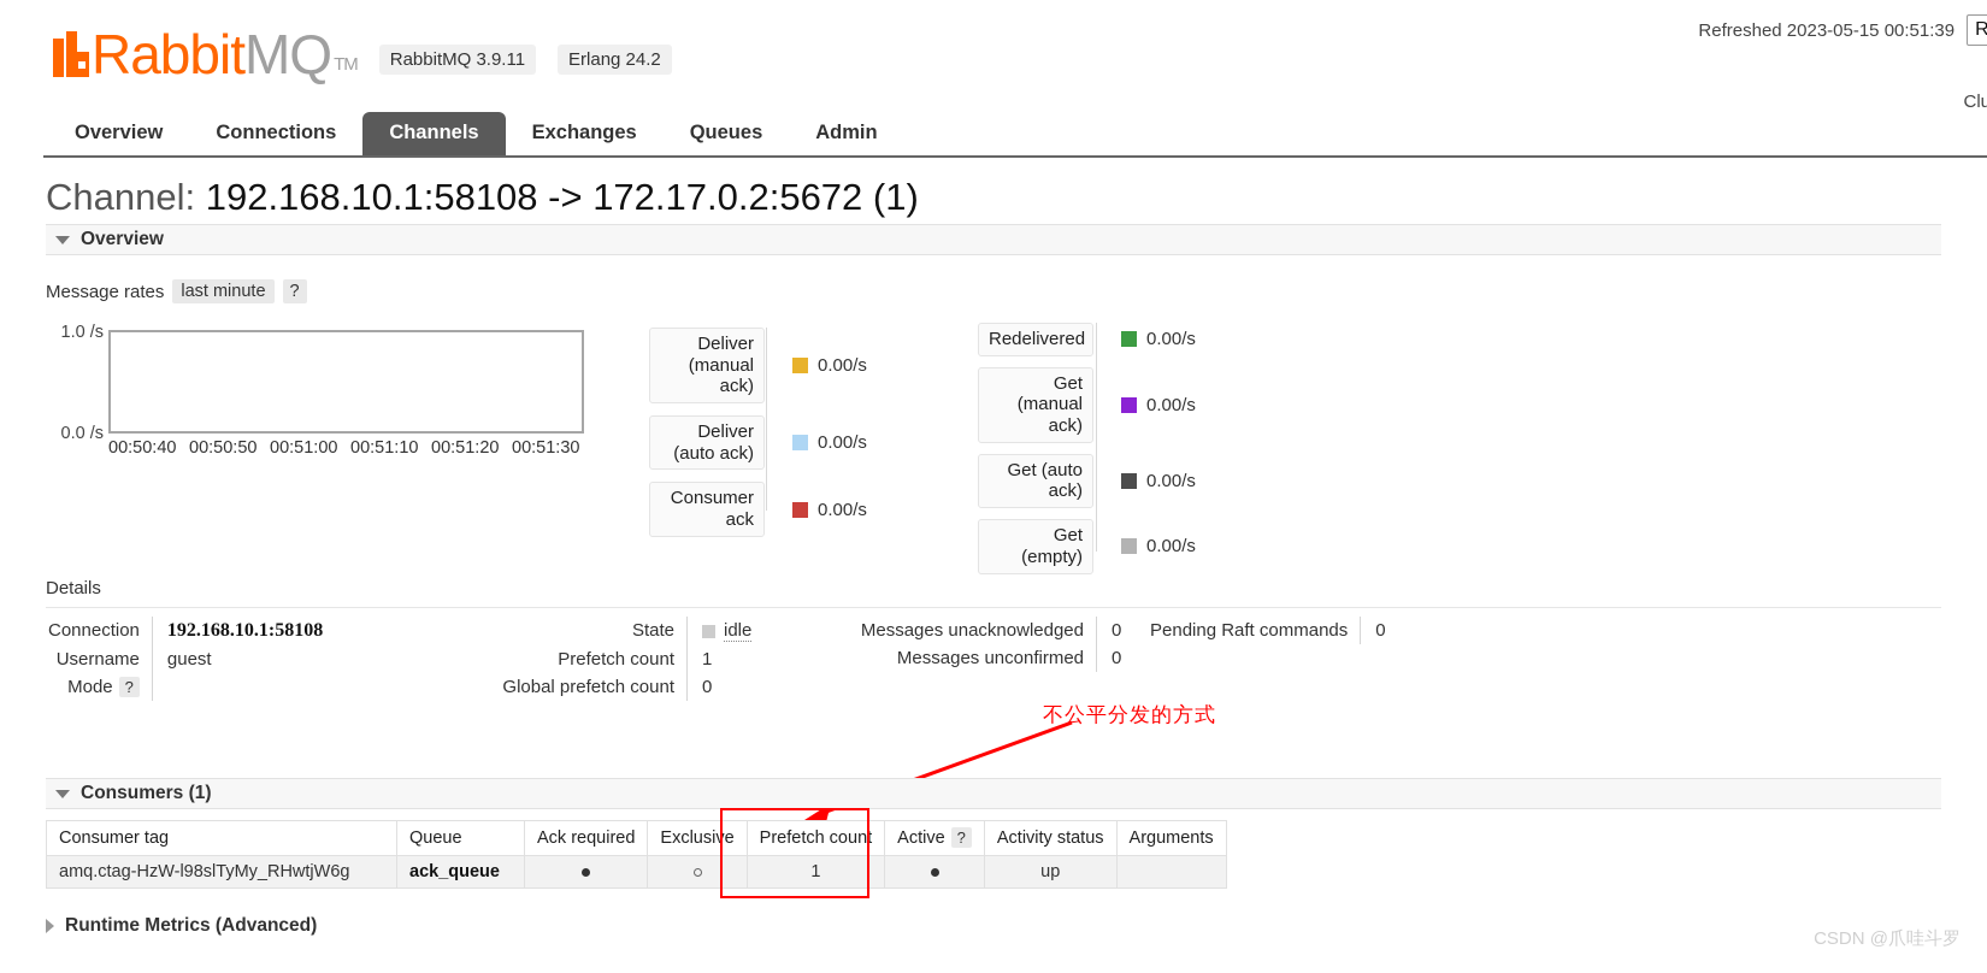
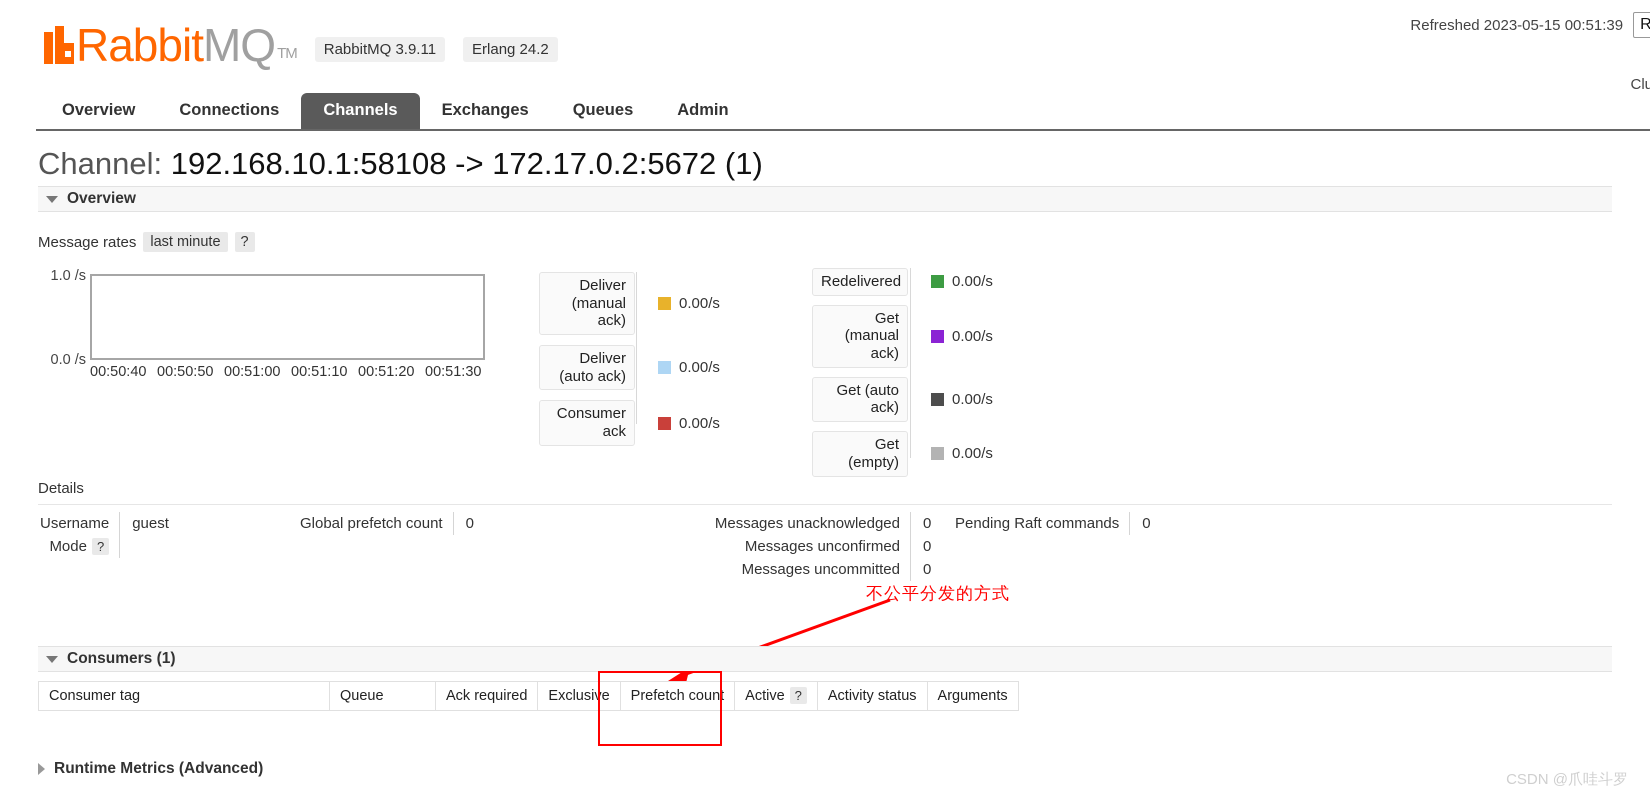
  Refreshed 2023-05-15 00:51:39
  Rabbit
  MQ
  TM
  RabbitMQ 3.9.11
  Erlang 24.2
  Overview
  Connections
  Channels
  Exchanges
  Queues
  Admin
  Channel: 192.168.10.1:58108 -> 172.17.0.2:5672 (1)
  Overview
  Message rates
  last minute
  ?
  1.0 /s
  0.0 /s
  00:50:40
  00:50:50
  00:51:00
  00:51:10
  00:51:20
  00:51:30
  Deliver (manual ack)
  0.00/s
  Deliver (auto ack)
  0.00/s
  Consumer ack
  0.00/s
  Redelivered
  0.00/s
  Get (manual ack)
  0.00/s
  Get (auto ack)
  0.00/s
  Get (empty)
  0.00/s
  Details
- Connection	192.168.10.1:58108
  Username	guest
  Mode ?
- State	idle
- Prefetch count	1
  Global prefetch count	0
  Messages unacknowledged	0
  Messages unconfirmed	0
+ Messages uncommitted	0
  Pending Raft commands	0
  不公平分发的方式
  Consumers (1)
  Consumer tag	Queue	Ack required	Exclusive	Prefetch count	Active ?	Activity status	Arguments
- amq.ctag-HzW-l98slTyMy_RHwtjW6g	ack_queue			1		up
  Runtime Metrics (Advanced)
  CSDN @爪哇斗罗
